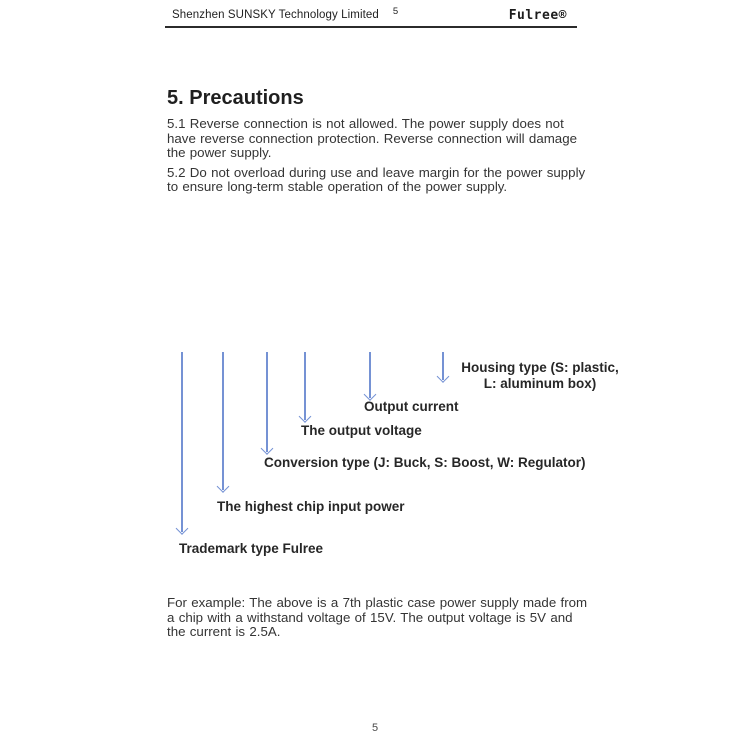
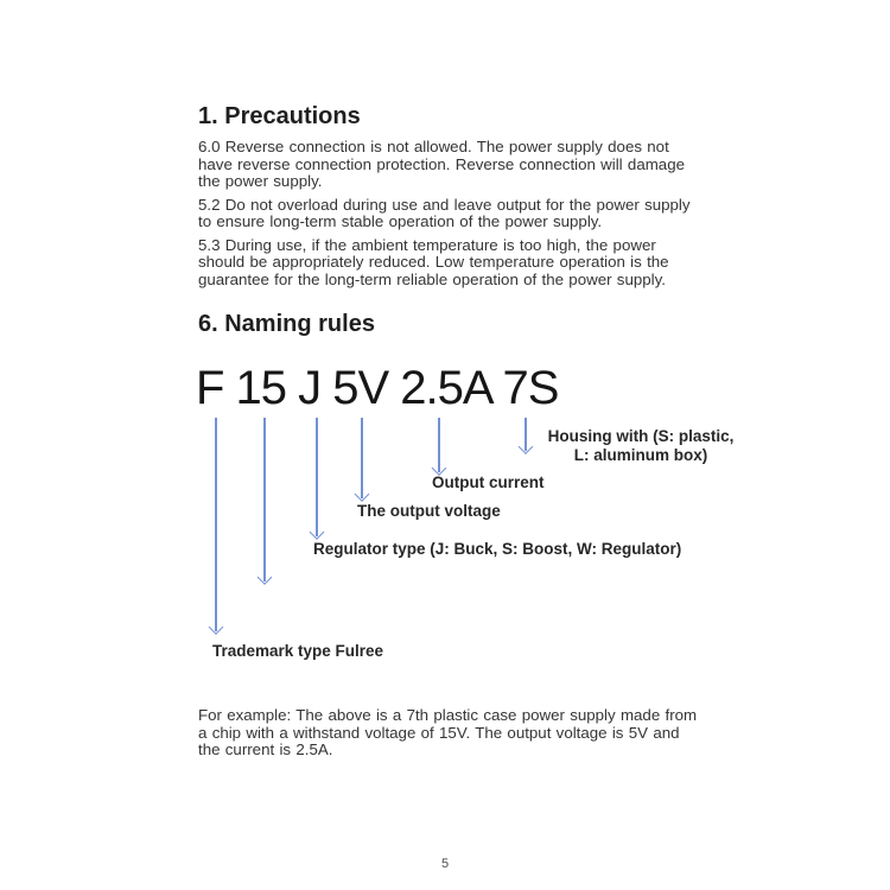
- Shenzhen SUNSKY Technology Limited 5
- Fulree®
- 5. Precautions
+ 1. Precautions
- 5.1 Reverse connection is not allowed. The power supply does not have reverse connection protection. Reverse connection will damage the power supply.
+ 6.0 Reverse connection is not allowed. The power supply does not have reverse connection protection. Reverse connection will damage the power supply.
- 5.2 Do not overload during use and leave margin for the power supply to ensure long-term stable operation of the power supply.
+ 5.2 Do not overload during use and leave output for the power supply to ensure long-term stable operation of the power supply.
+ 5.3 During use, if the ambient temperature is too high, the power should be appropriately reduced. Low temperature operation is the guarantee for the long-term reliable operation of the power supply.
+ 6. Naming rules
+ F 15 J 5V 2.5A 7S
- Housing type (S: plastic, L: aluminum box)
+ Housing with (S: plastic, L: aluminum box)
  Output current
  The output voltage
- Conversion type (J: Buck, S: Boost, W: Regulator)
+ Regulator type (J: Buck, S: Boost, W: Regulator)
- The highest chip input power
  Trademark type Fulree
  For example: The above is a 7th plastic case power supply made from a chip with a withstand voltage of 15V. The output voltage is 5V and the current is 2.5A.
  5
